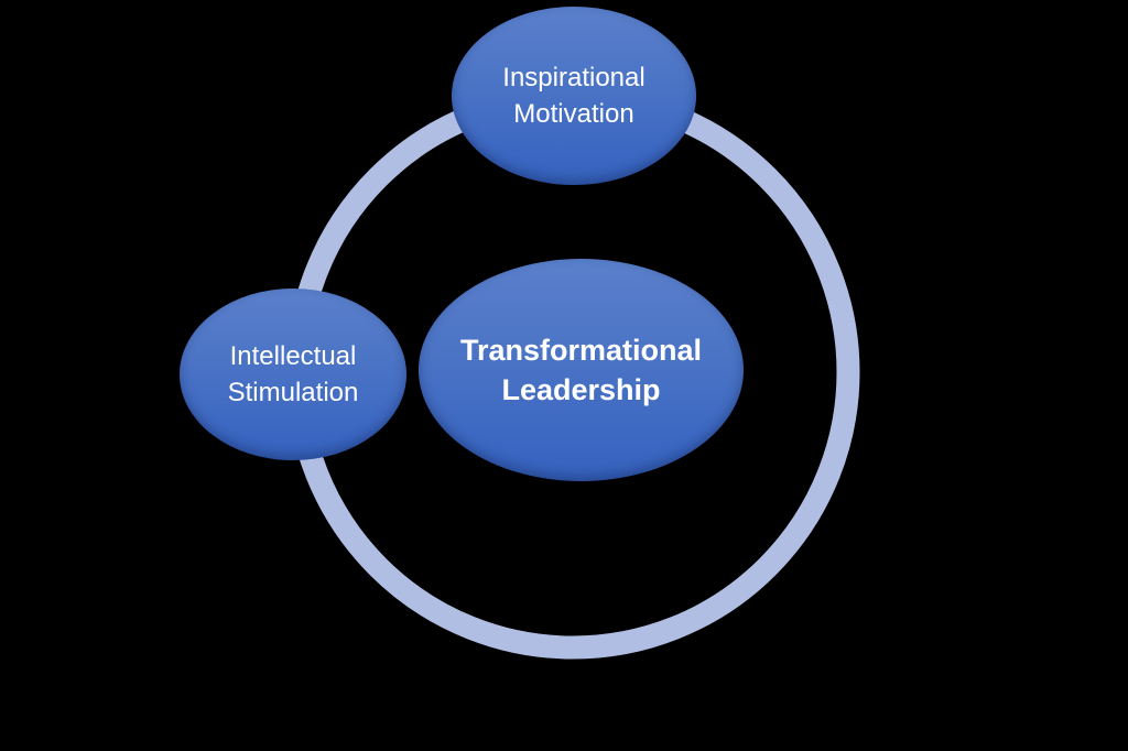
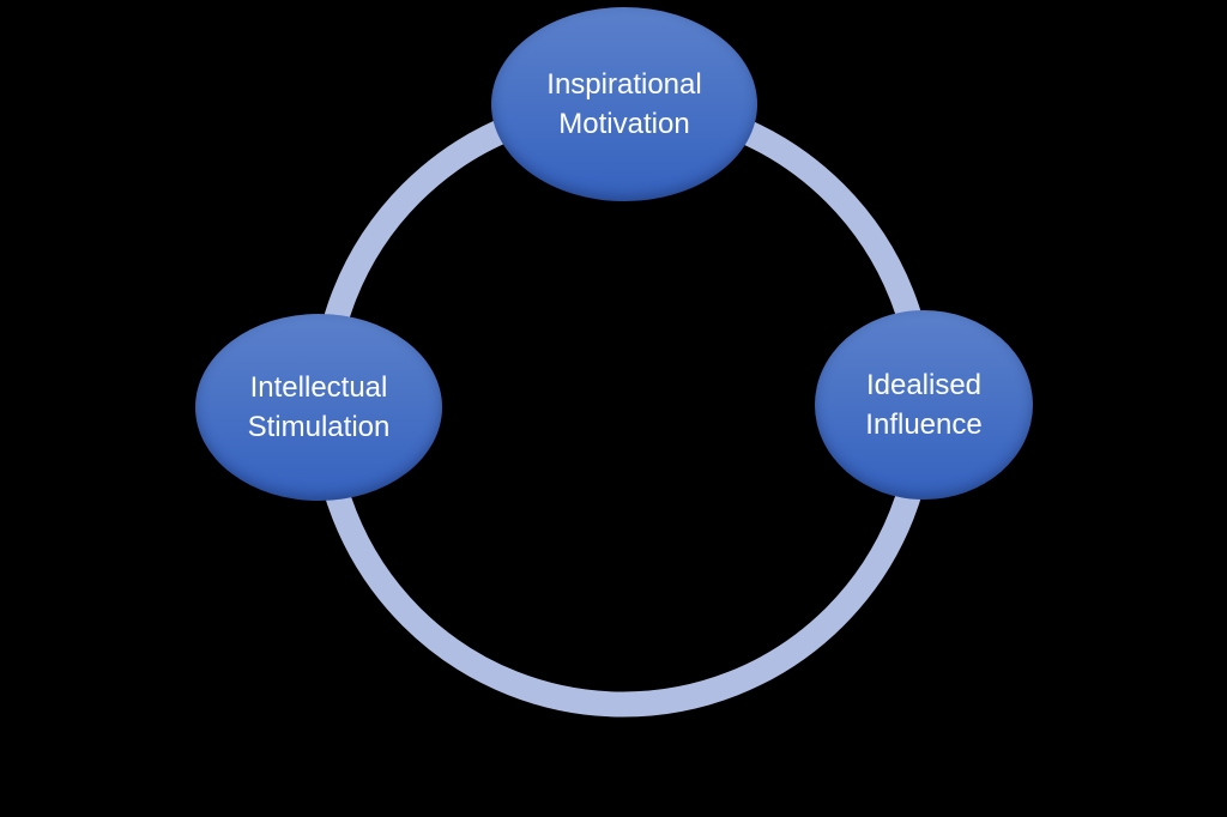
  Inspirational Motivation
+ Idealised Influence
  Intellectual Stimulation
- Transformational Leadership
